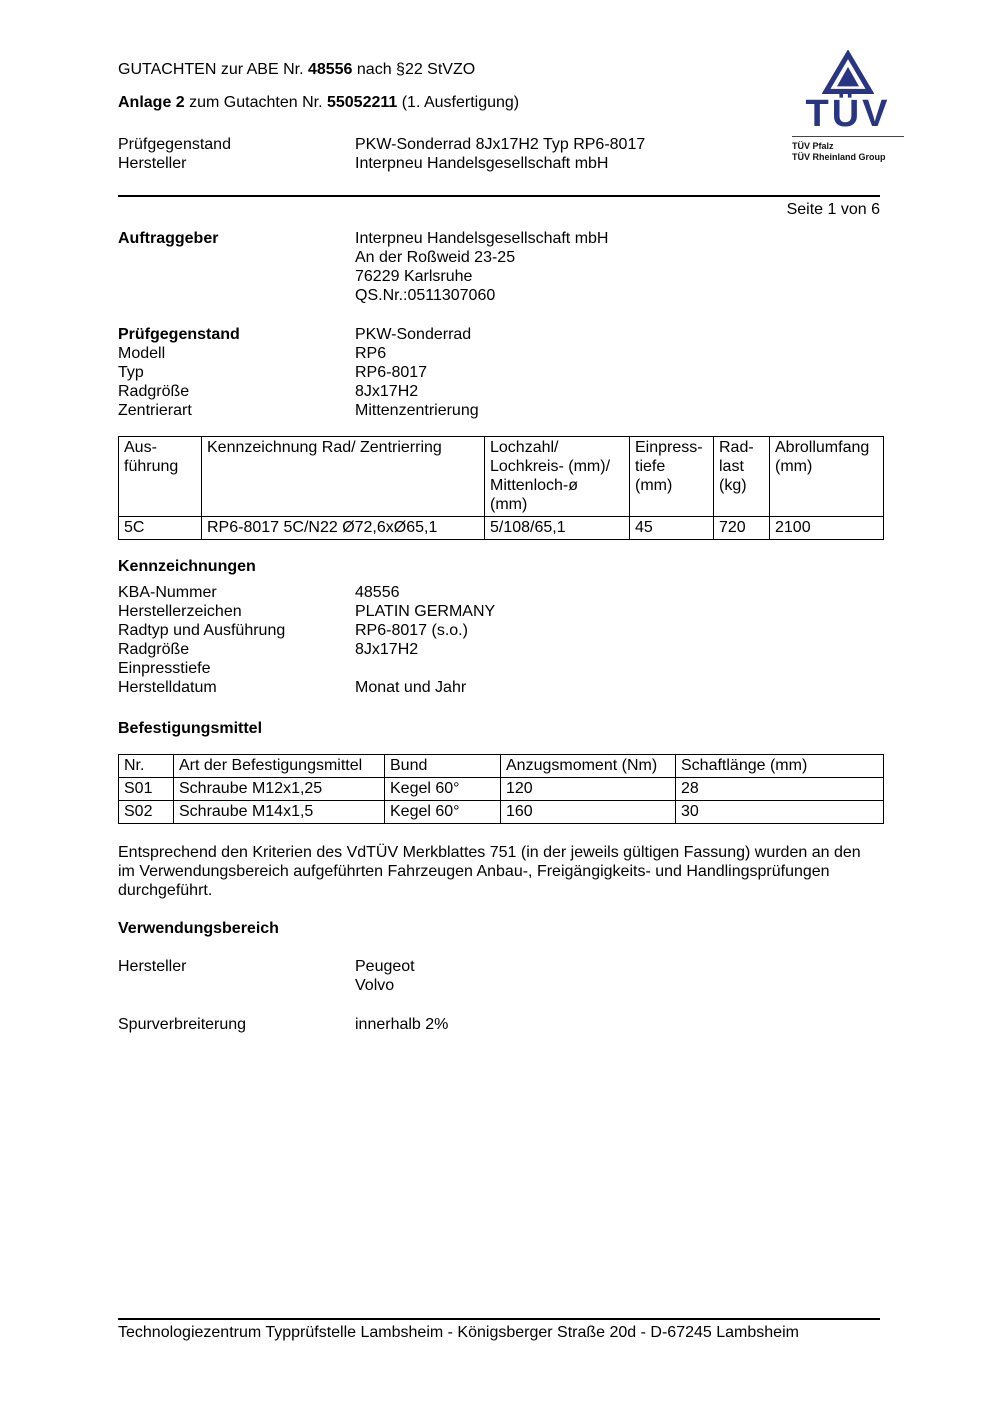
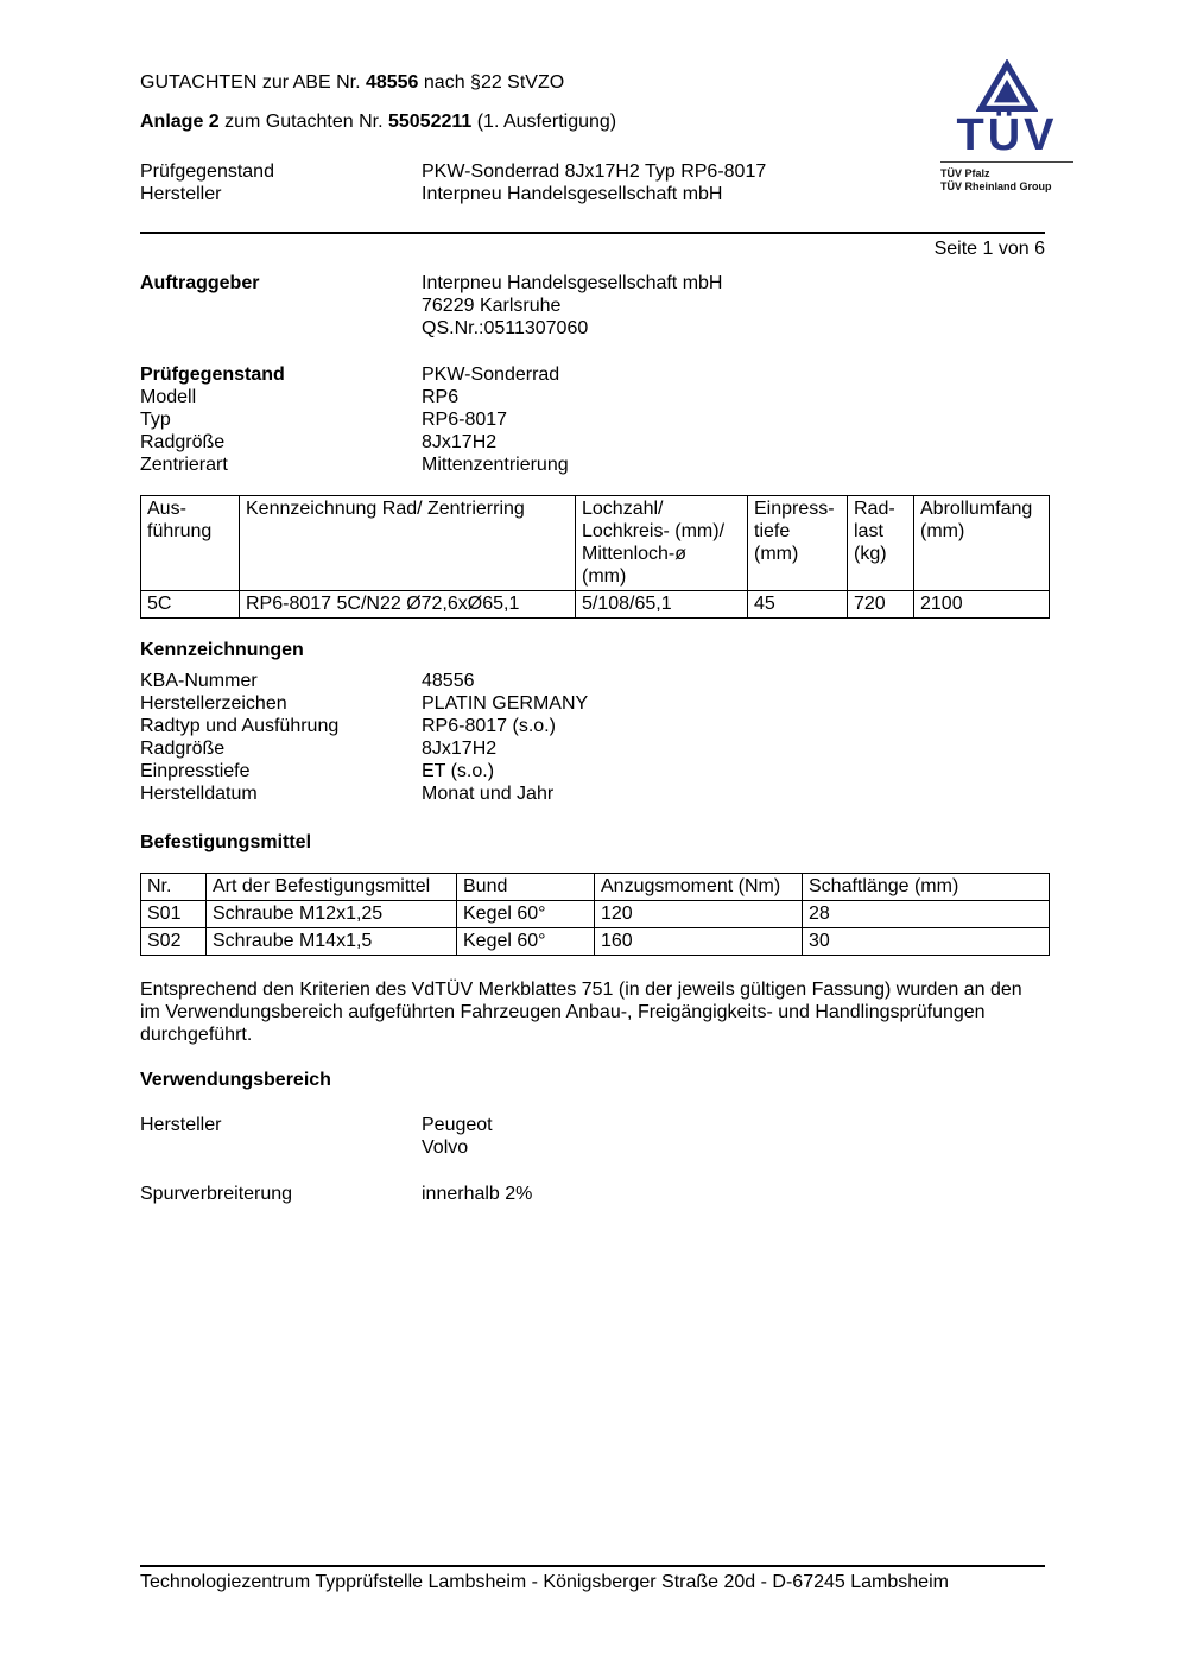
  GUTACHTEN zur ABE Nr. 48556 nach §22 StVZO
  Anlage 2 zum Gutachten Nr. 55052211 (1. Ausfertigung)
  Prüfgegenstand
  PKW-Sonderrad 8Jx17H2 Typ RP6-8017
  Hersteller
  Interpneu Handelsgesellschaft mbH
  Seite 1 von 6
  Auftraggeber
  Interpneu Handelsgesellschaft mbH
- An der Roßweid 23-25
  76229 Karlsruhe
  QS.Nr.:0511307060
  Prüfgegenstand
  PKW-Sonderrad
  Modell
  RP6
  Typ
  RP6-8017
  Radgröße
  8Jx17H2
  Zentrierart
  Mittenzentrierung
  Aus- führung	Kennzeichnung Rad/ Zentrierring	Lochzahl/ Lochkreis- (mm)/ Mittenloch-ø (mm)	Einpress- tiefe (mm)	Rad- last (kg)	Abrollumfang (mm)
  5C	RP6-8017 5C/N22 Ø72,6xØ65,1	5/108/65,1	45	720	2100
  Kennzeichnungen
  KBA-Nummer
  48556
  Herstellerzeichen
  PLATIN GERMANY
  Radtyp und Ausführung
  RP6-8017 (s.o.)
  Radgröße
  8Jx17H2
  Einpresstiefe
+ ET (s.o.)
  Herstelldatum
  Monat und Jahr
  Befestigungsmittel
  Nr.	Art der Befestigungsmittel	Bund	Anzugsmoment (Nm)	Schaftlänge (mm)
  S01	Schraube M12x1,25	Kegel 60°	120	28
  S02	Schraube M14x1,5	Kegel 60°	160	30
  Entsprechend den Kriterien des VdTÜV Merkblattes 751 (in der jeweils gültigen Fassung) wurden an den im Verwendungsbereich aufgeführten Fahrzeugen Anbau-, Freigängigkeits- und Handlingsprüfungen durchgeführt.
  Verwendungsbereich
  Hersteller
  Peugeot
  Volvo
  Spurverbreiterung
  innerhalb 2%
  TÜV
  TÜV Pfalz
  TÜV Rheinland Group
  Technologiezentrum Typprüfstelle Lambsheim - Königsberger Straße 20d - D-67245 Lambsheim
